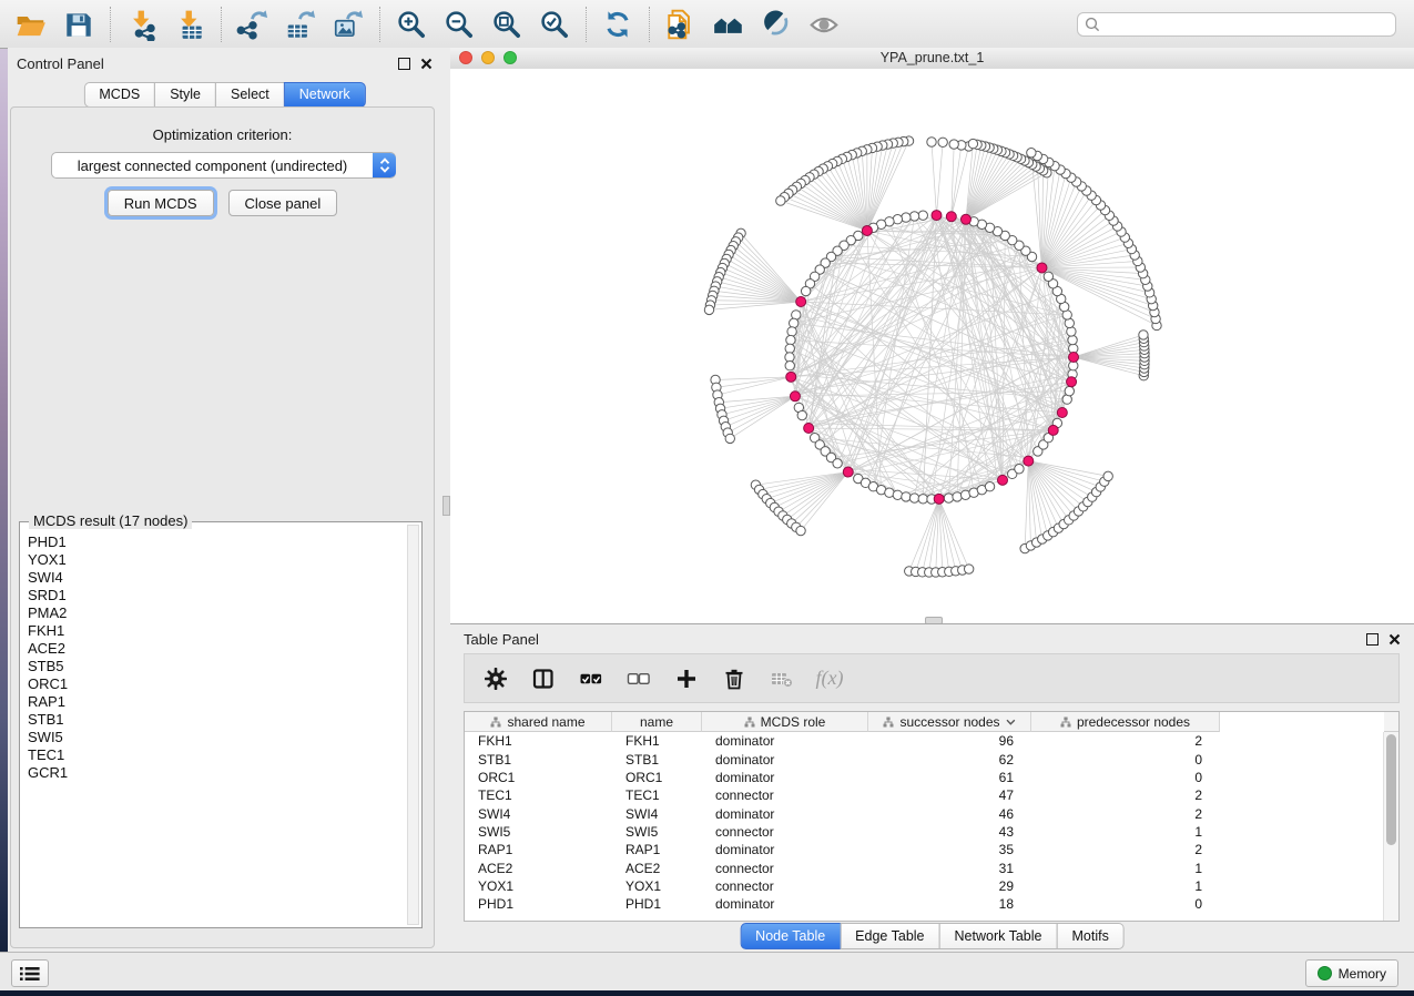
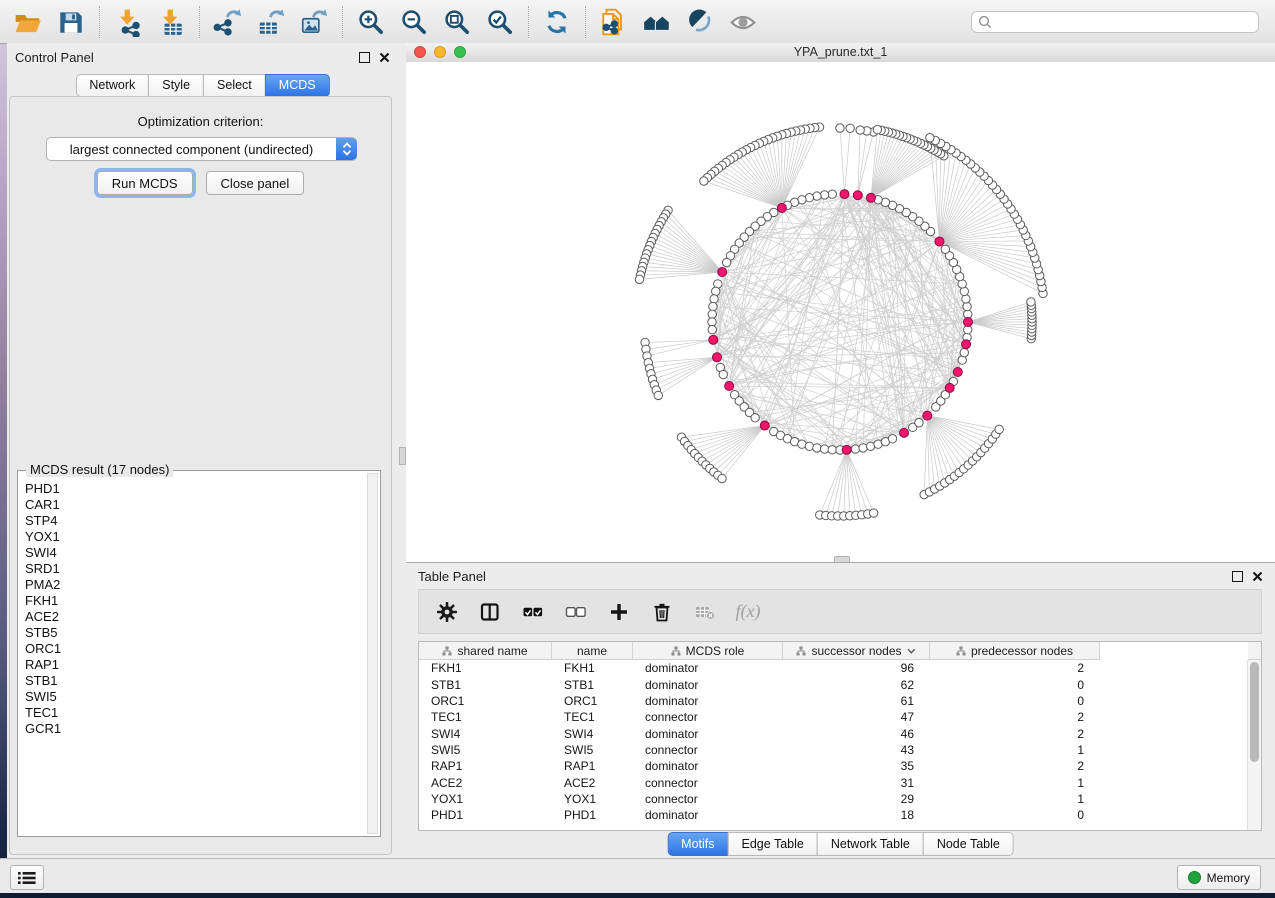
  Control Panel
- MCDS
+ Network
  Style
  Select
- Network
+ MCDS
  Optimization criterion:
  largest connected component (undirected)
  Run MCDS
  Close panel
  MCDS result (17 nodes)
  PHD1
+ CAR1
+ STP4
  YOX1
  SWI4
  SRD1
  PMA2
  FKH1
  ACE2
  STB5
  ORC1
  RAP1
  STB1
  SWI5
  TEC1
  GCR1
  YPA_prune.txt_1
  Table Panel
  f(x)
  shared name
  name
  MCDS role
  successor nodes
  predecessor nodes
  FKH1
  FKH1
  dominator
  96
  2
  STB1
  STB1
  dominator
  62
  0
  ORC1
  ORC1
  dominator
  61
  0
  TEC1
  TEC1
  connector
  47
  2
  SWI4
  SWI4
  dominator
  46
  2
  SWI5
  SWI5
  connector
  43
  1
  RAP1
  RAP1
  dominator
  35
  2
  ACE2
  ACE2
  connector
  31
  1
  YOX1
  YOX1
  connector
  29
  1
  PHD1
  PHD1
  dominator
  18
  0
- Node Table
+ Motifs
  Edge Table
  Network Table
- Motifs
+ Node Table
  Memory
